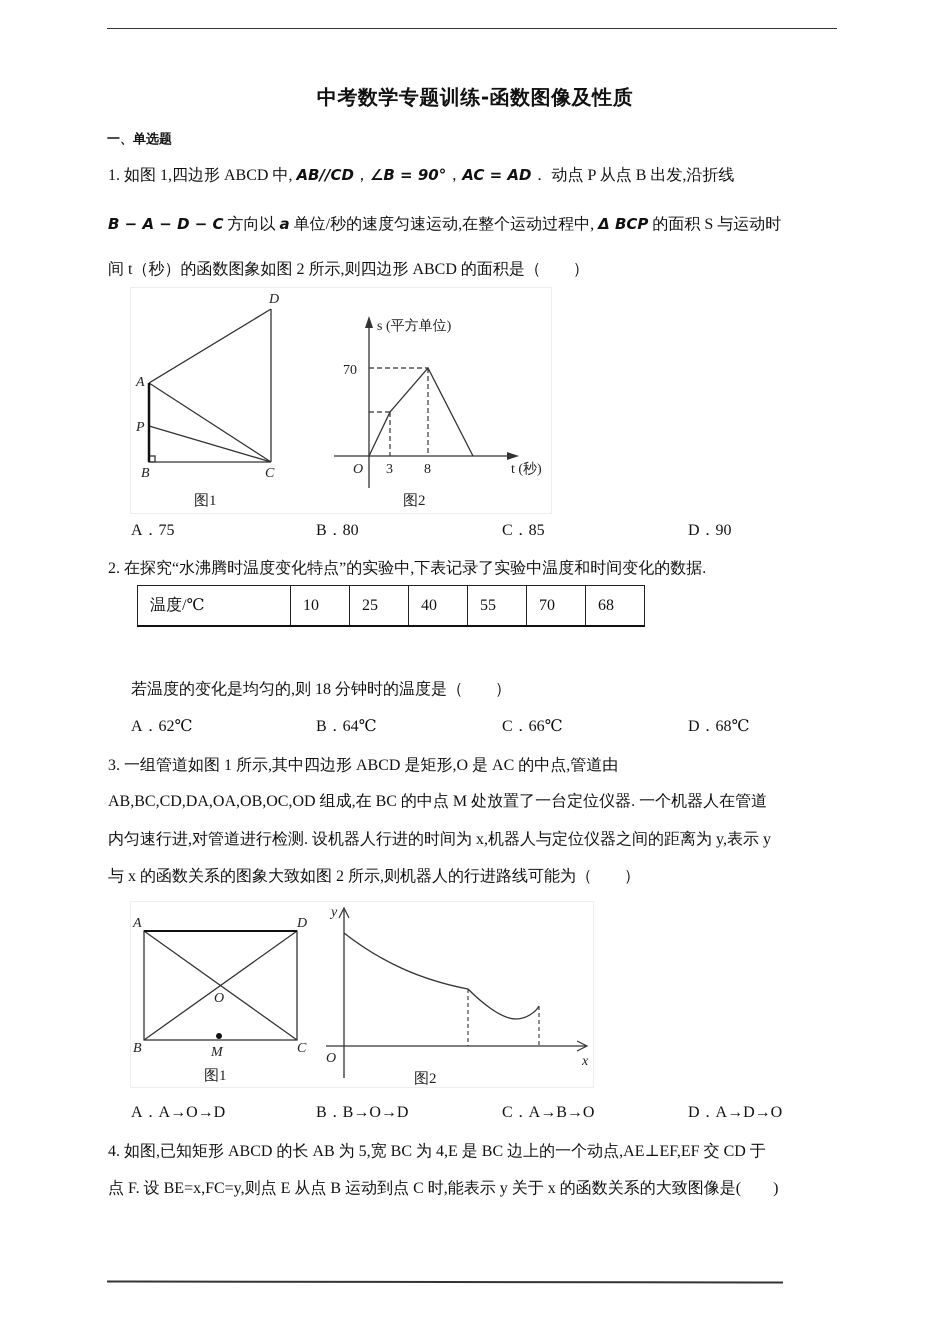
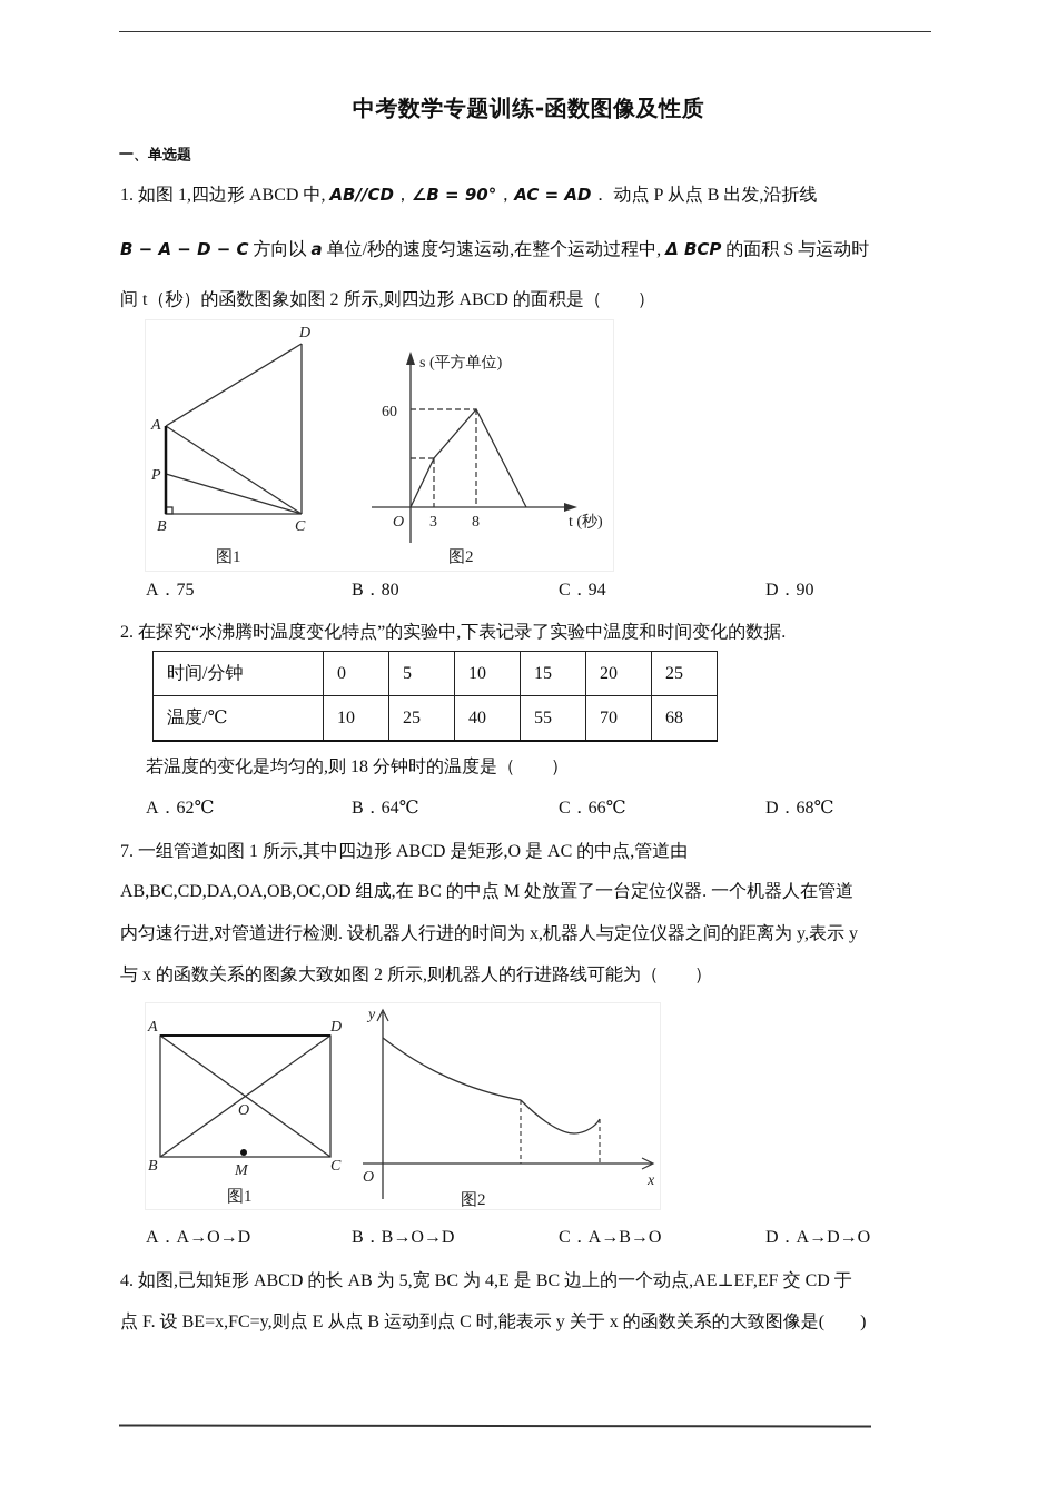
  中考数学专题训练-函数图像及性质
  一、单选题
  1. 如图 1,四边形 ABCD 中, AB//CD，∠B = 90°，AC = AD． 动点 P 从点 B 出发,沿折线
  B − A − D − C 方向以 a 单位/秒的速度匀速运动,在整个运动过程中, Δ BCP 的面积 S 与运动时
  间 t（秒）的函数图象如图 2 所示,则四边形 ABCD 的面积是（ ）
  D
  A
  P
  B
  C
  图1
  s (平方单位)
- 70
+ 60
  O
  3
  8
  t (秒)
  图2
  A．75
  B．80
- C．85
+ C．94
  D．90
  2. 在探究“水沸腾时温度变化特点”的实验中,下表记录了实验中温度和时间变化的数据.
+ 时间/分钟	0	5	10	15	20	25
  温度/℃	10	25	40	55	70	68
  若温度的变化是均匀的,则 18 分钟时的温度是（ ）
  A．62℃
  B．64℃
  C．66℃
  D．68℃
- 3. 一组管道如图 1 所示,其中四边形 ABCD 是矩形,O 是 AC 的中点,管道由
+ 7. 一组管道如图 1 所示,其中四边形 ABCD 是矩形,O 是 AC 的中点,管道由
  AB,BC,CD,DA,OA,OB,OC,OD 组成,在 BC 的中点 M 处放置了一台定位仪器. 一个机器人在管道
  内匀速行进,对管道进行检测. 设机器人行进的时间为 x,机器人与定位仪器之间的距离为 y,表示 y
  与 x 的函数关系的图象大致如图 2 所示,则机器人的行进路线可能为（ ）
  A
  D
  B
  C
  O
  M
  图1
  y
  O
  x
  图2
  A．A→O→D
  B．B→O→D
  C．A→B→O
  D．A→D→O
  4. 如图,已知矩形 ABCD 的长 AB 为 5,宽 BC 为 4,E 是 BC 边上的一个动点,AE⊥EF,EF 交 CD 于
  点 F. 设 BE=x,FC=y,则点 E 从点 B 运动到点 C 时,能表示 y 关于 x 的函数关系的大致图像是( )
